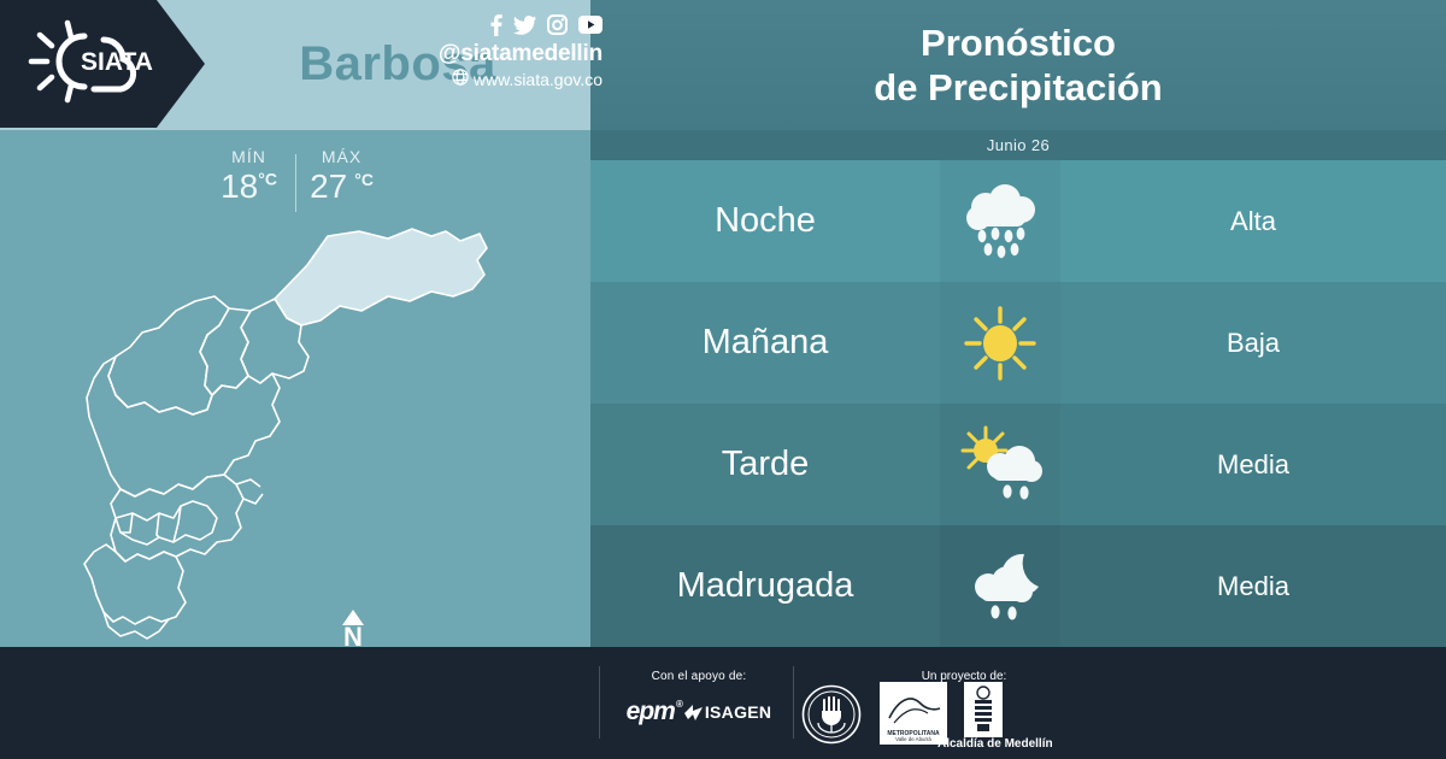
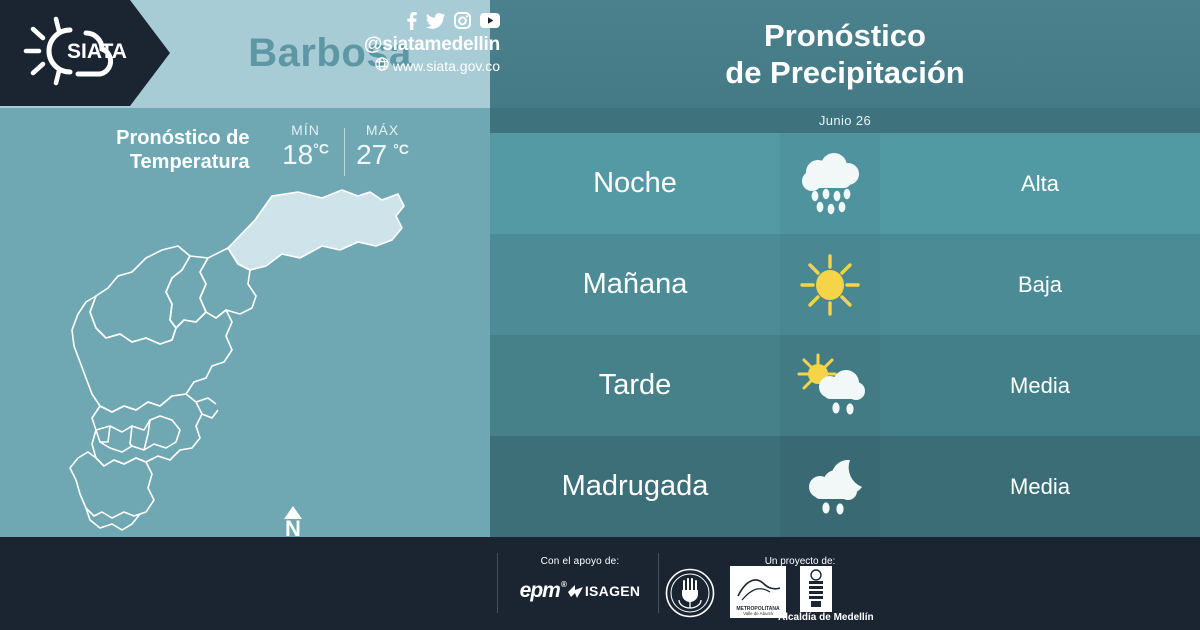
  SIATA
  Barbosa
+ Pronóstico de
+ Temperatura
  MÍN
  18°C
  MÁX
  27 °C
  N
  Pronóstico
  de Precipitación
  Junio 26
  Noche
  Alta
  Mañana
  Baja
  Tarde
  Media
  Madrugada
  Media
  @siatamedellin
  www.siata.gov.co
  Con el apoyo de:
  epm
  ®
  ISAGEN
  Un proyecto de:
  Alcaldía de Medellín
